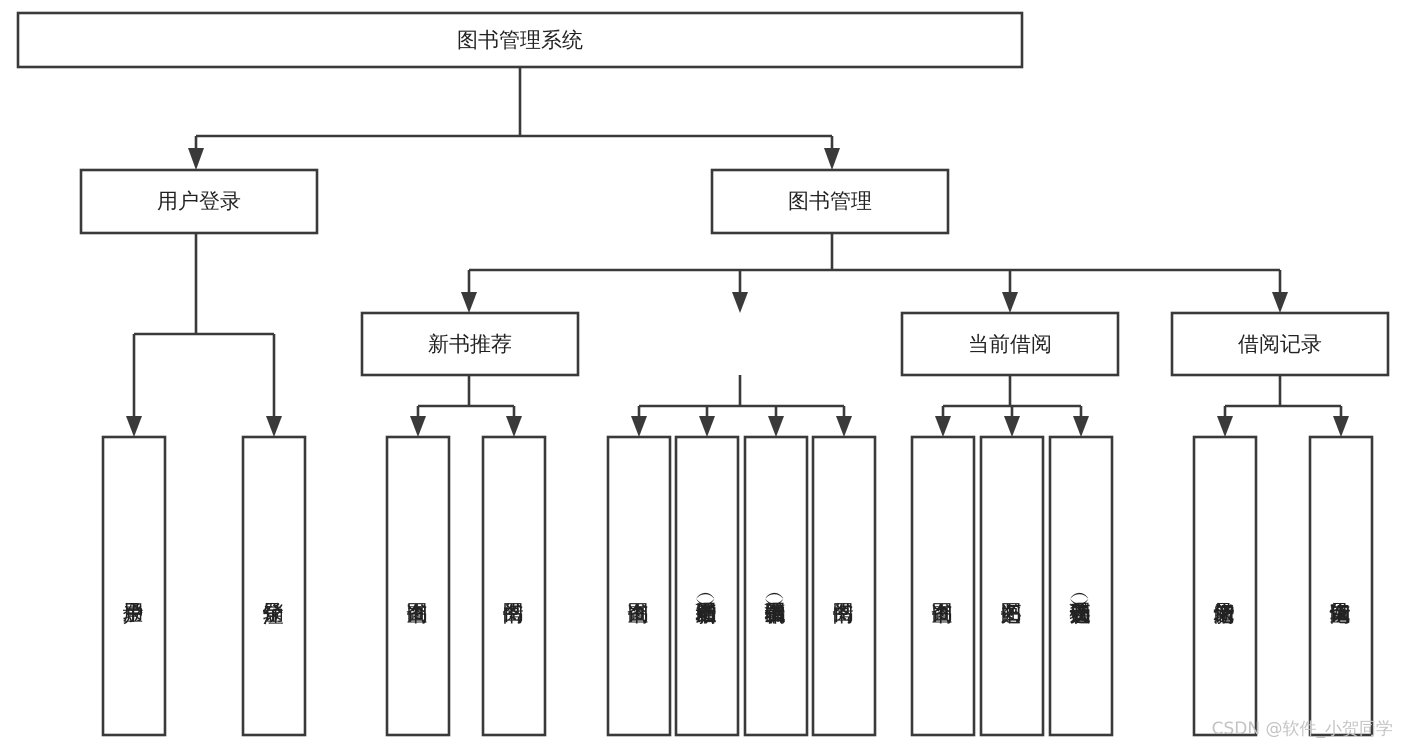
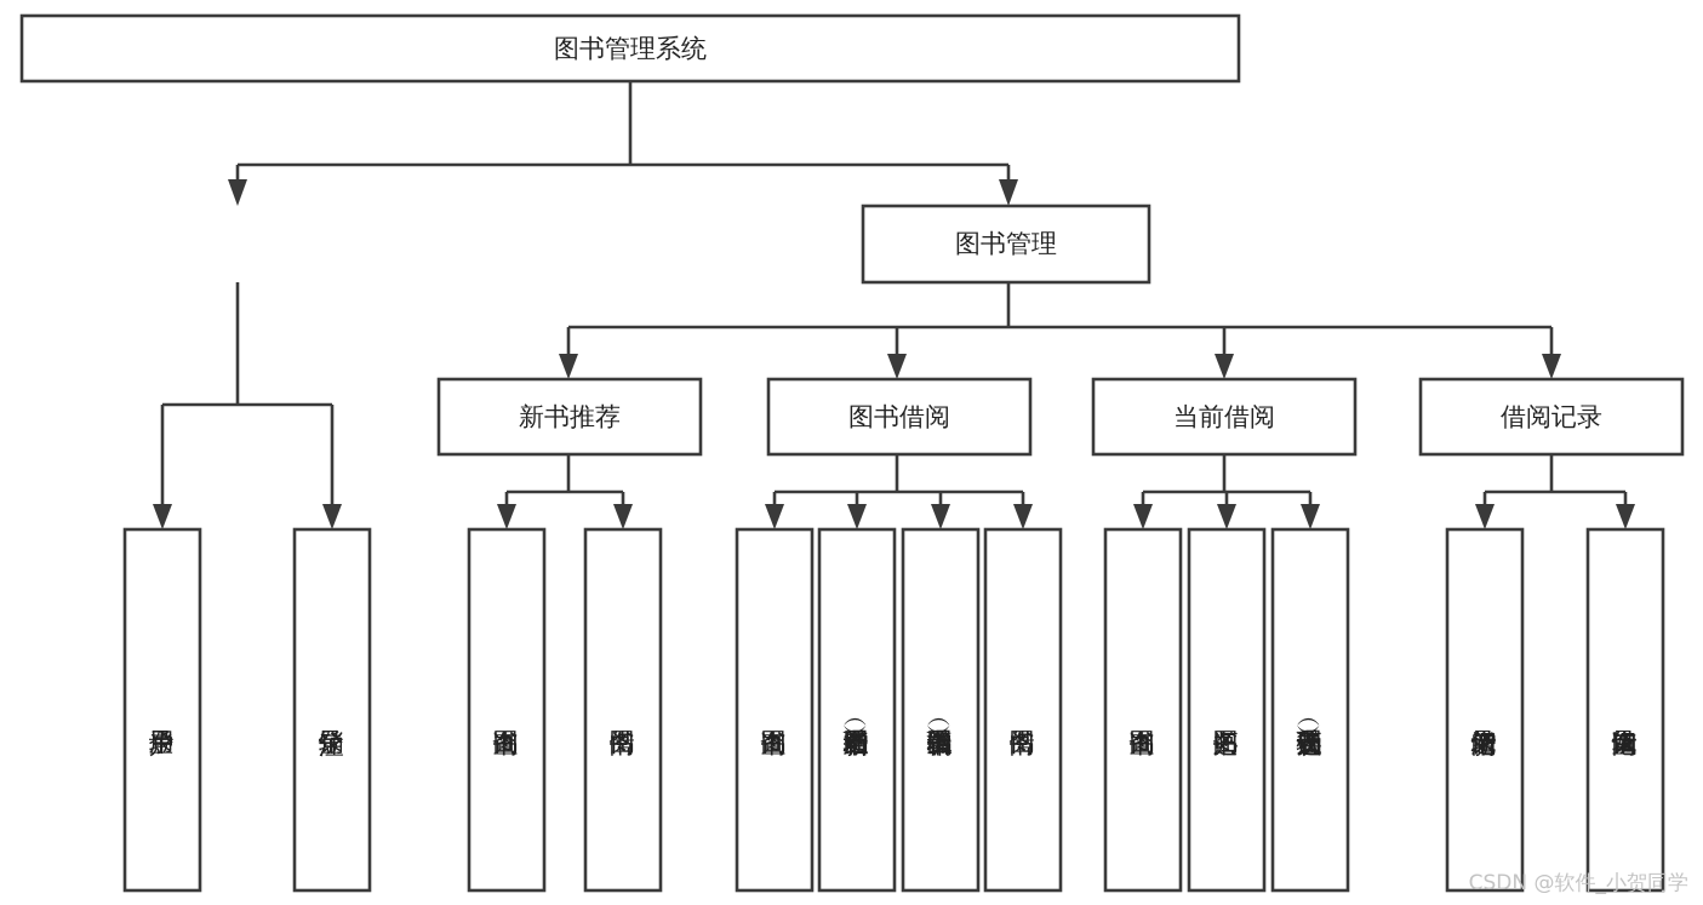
  图书管理系统
- 用户登录
  图书管理
  新书推荐
+ 图书借阅
  当前借阅
  借阅记录
  CSDN @软件_小贺同学
